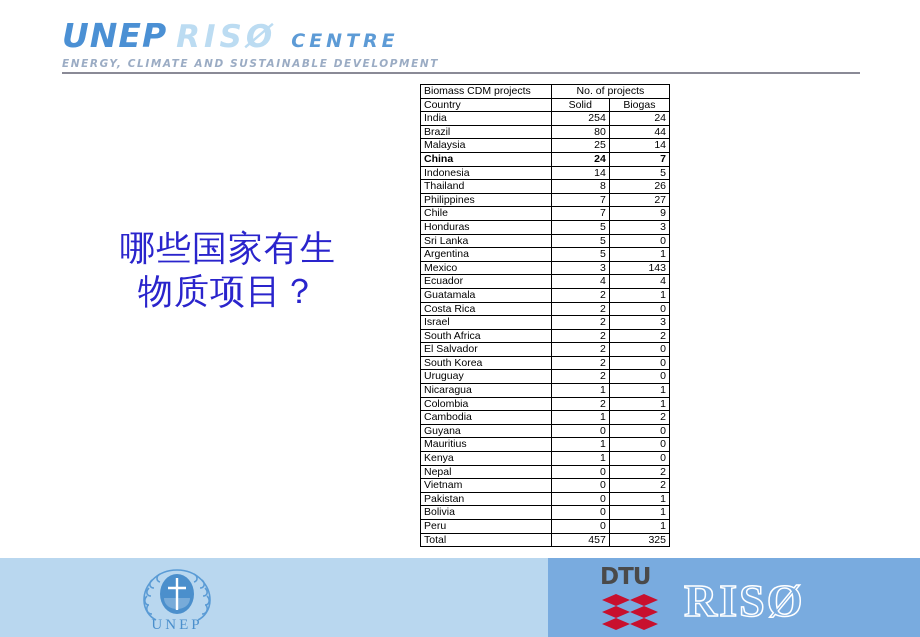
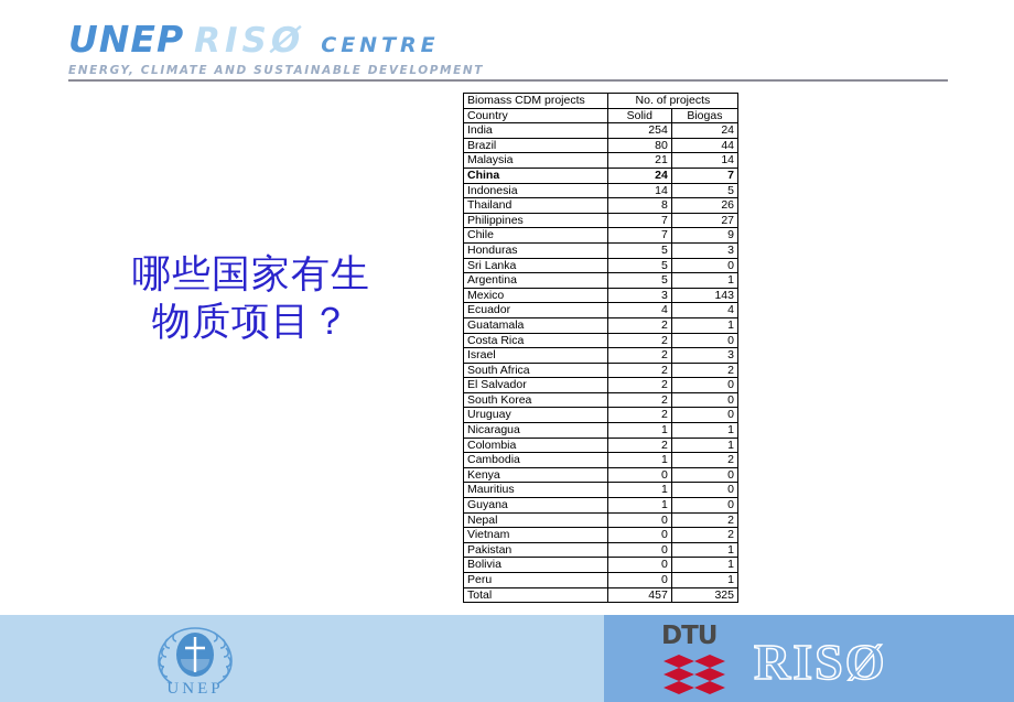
  UNEP
  RISØ
  CENTRE
  ENERGY, CLIMATE AND SUSTAINABLE DEVELOPMENT
  哪些国家有生物质项目？
  Biomass CDM projects	No. of projects
  Country	Solid	Biogas
  India	254	24
  Brazil	80	44
- Malaysia	25	14
+ Malaysia	21	14
  China	24	7
  Indonesia	14	5
  Thailand	8	26
  Philippines	7	27
  Chile	7	9
  Honduras	5	3
  Sri Lanka	5	0
  Argentina	5	1
  Mexico	3	143
  Ecuador	4	4
  Guatamala	2	1
  Costa Rica	2	0
  Israel	2	3
  South Africa	2	2
  El Salvador	2	0
  South Korea	2	0
  Uruguay	2	0
  Nicaragua	1	1
  Colombia	2	1
  Cambodia	1	2
- Guyana	0	0
+ Kenya	0	0
  Mauritius	1	0
- Kenya	1	0
+ Guyana	1	0
  Nepal	0	2
  Vietnam	0	2
  Pakistan	0	1
  Bolivia	0	1
  Peru	0	1
  Total	457	325
  UNEP
  DTU
  RISØ
